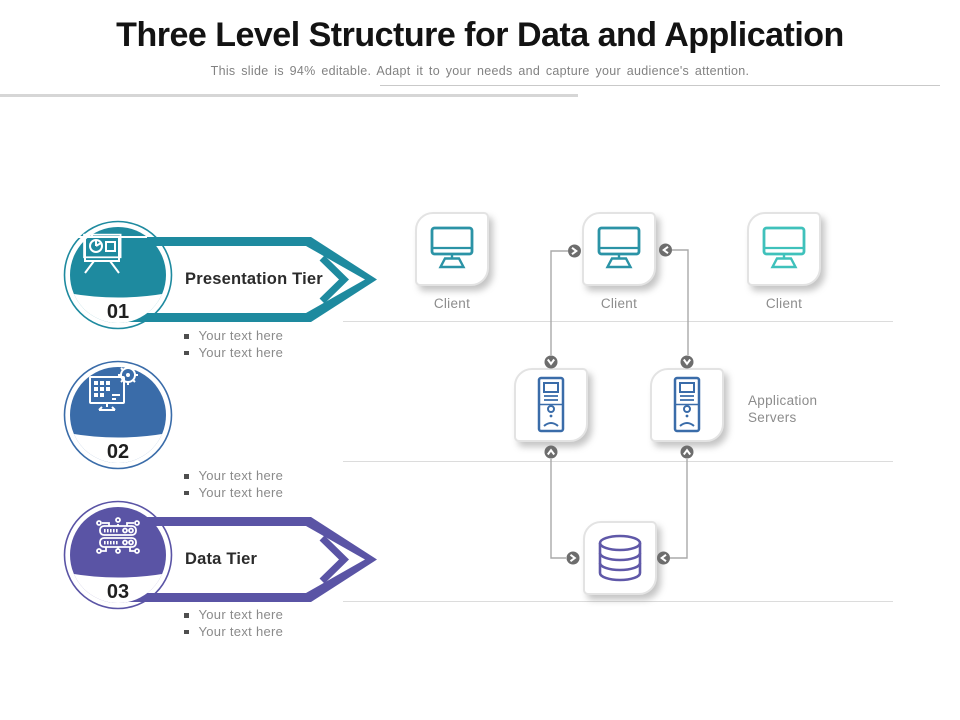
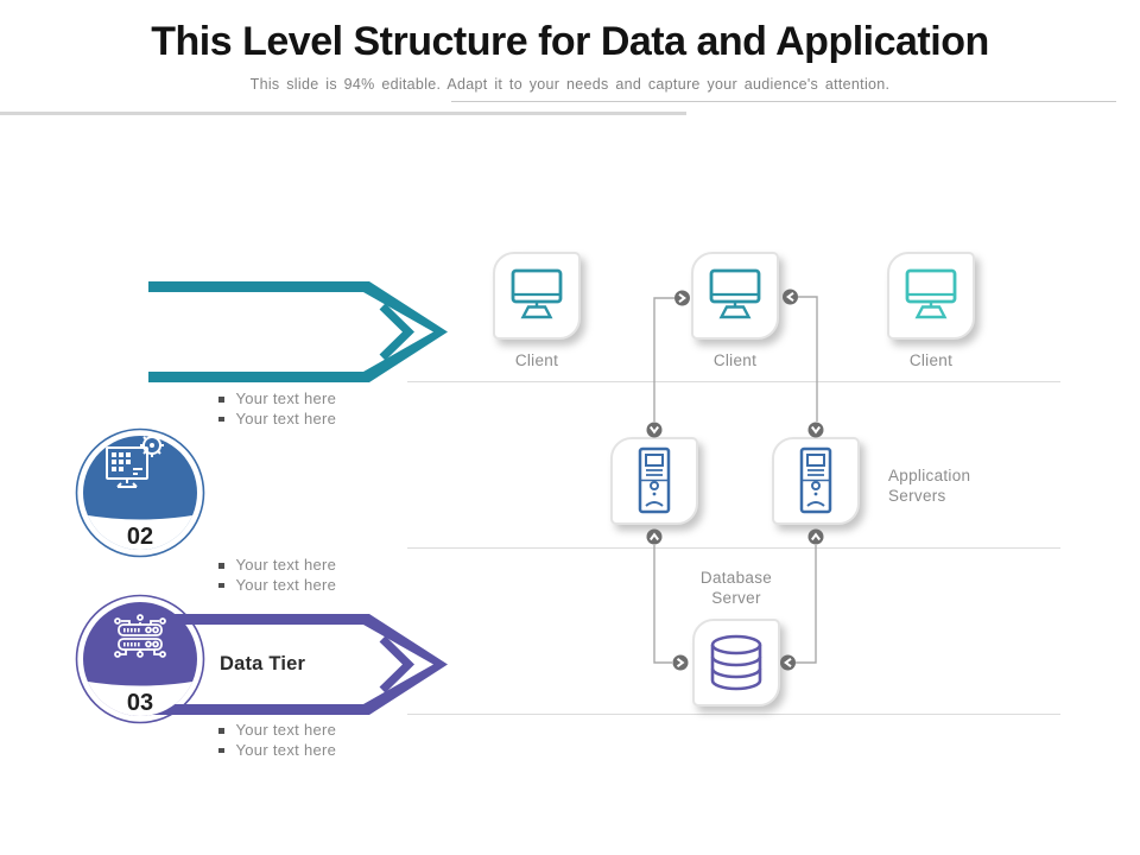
- Three Level Structure for Data and Application
+ This Level Structure for Data and Application
  This slide is 94% editable. Adapt it to your needs and capture your audience's attention.
- Presentation Tier
- 01
  Your text here
  Your text here
  02
  Your text here
  Your text here
  Data Tier
  03
  Your text here
  Your text here
  Client
  Client
  Client
  Application Servers
+ Database Server
